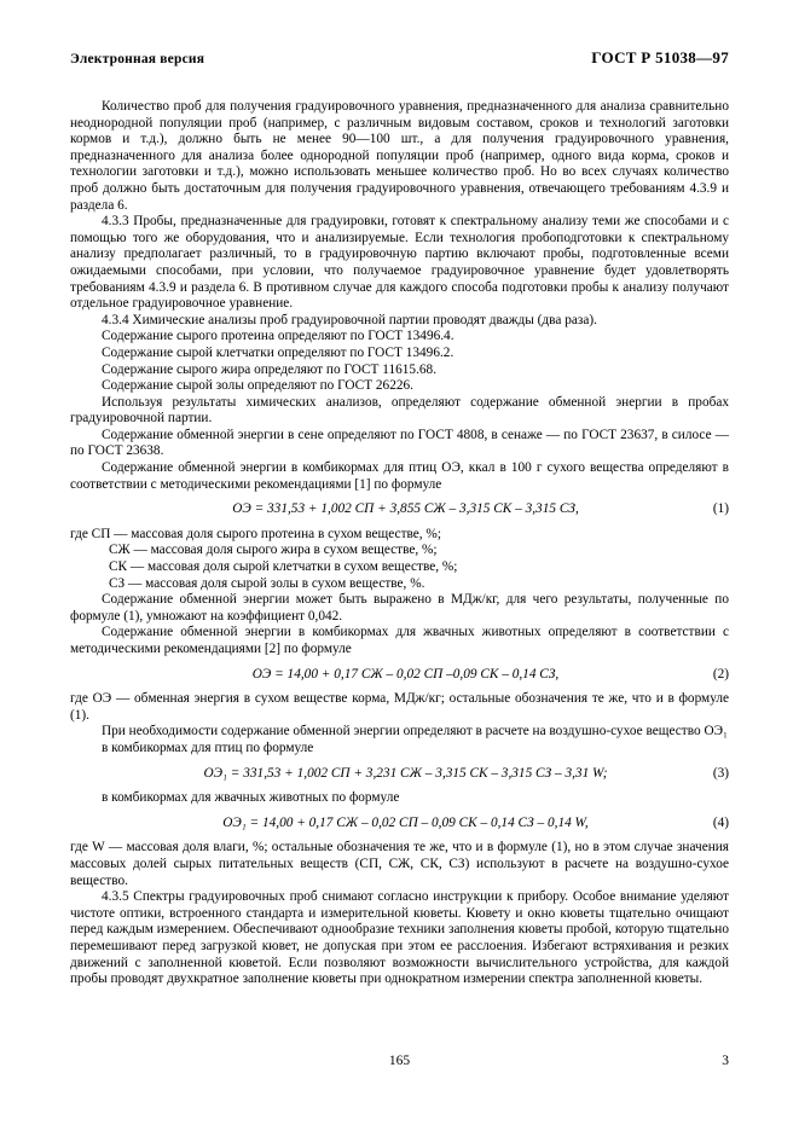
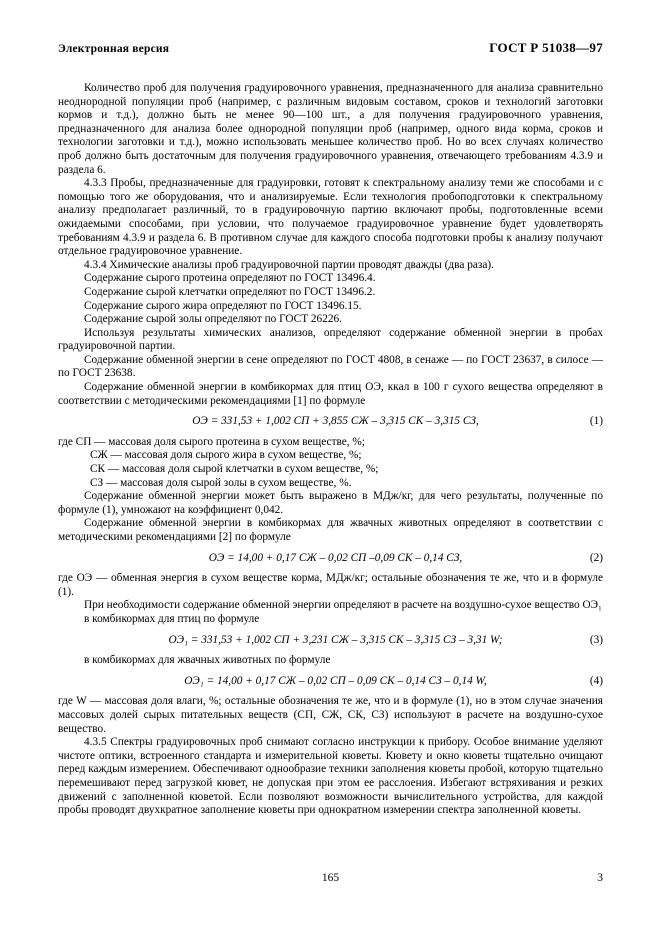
  Электронная версия
  ГОСТ Р 51038—97
  Количество проб для получения градуировочного уравнения, предназначенного для анализа сравнительно неоднородной популяции проб (например, с различным видовым составом, сроков и технологий заготовки кормов и т.д.), должно быть не менее 90—100 шт., а для получения градуировочного уравнения, предназначенного для анализа более однородной популяции проб (например, одного вида корма, сроков и технологии заготовки и т.д.), можно использовать меньшее количество проб. Но во всех случаях количество проб должно быть достаточным для получения градуировочного уравнения, отвечающего требованиям 4.3.9 и раздела 6.
  4.3.3 Пробы, предназначенные для градуировки, готовят к спектральному анализу теми же способами и с помощью того же оборудования, что и анализируемые. Если технология пробоподготовки к спектральному анализу предполагает различный, то в градуировочную партию включают пробы, подготовленные всеми ожидаемыми способами, при условии, что получаемое градуировочное уравнение будет удовлетворять требованиям 4.3.9 и раздела 6. В противном случае для каждого способа подготовки пробы к анализу получают отдельное градуировочное уравнение.
  4.3.4 Химические анализы проб градуировочной партии проводят дважды (два раза).
  Содержание сырого протеина определяют по ГОСТ 13496.4.
  Содержание сырой клетчатки определяют по ГОСТ 13496.2.
- Содержание сырого жира определяют по ГОСТ 11615.68.
+ Содержание сырого жира определяют по ГОСТ 13496.15.
  Содержание сырой золы определяют по ГОСТ 26226.
  Используя результаты химических анализов, определяют содержание обменной энергии в пробах градуировочной партии.
  Содержание обменной энергии в сене определяют по ГОСТ 4808, в сенаже — по ГОСТ 23637, в силосе — по ГОСТ 23638.
  Содержание обменной энергии в комбикормах для птиц ОЭ, ккал в 100 г сухого вещества определяют в соответствии с методическими рекомендациями [1] по формуле
  ОЭ = 331,53 + 1,002 СП + 3,855 СЖ – 3,315 СК – 3,315 СЗ,
  (1)
  где СП — массовая доля сырого протеина в сухом веществе, %;
  СЖ — массовая доля сырого жира в сухом веществе, %;
  СК — массовая доля сырой клетчатки в сухом веществе, %;
  СЗ — массовая доля сырой золы в сухом веществе, %.
  Содержание обменной энергии может быть выражено в МДж/кг, для чего результаты, полученные по формуле (1), умножают на коэффициент 0,042.
  Содержание обменной энергии в комбикормах для жвачных животных определяют в соответствии с методическими рекомендациями [2] по формуле
  ОЭ = 14,00 + 0,17 СЖ – 0,02 СП –0,09 СК – 0,14 СЗ,
  (2)
  где ОЭ — обменная энергия в сухом веществе корма, МДж/кг; остальные обозначения те же, что и в формуле (1).
  При необходимости содержание обменной энергии определяют в расчете на воздушно-сухое вещество ОЭ₁
  в комбикормах для птиц по формуле
  ОЭ₁ = 331,53 + 1,002 СП + 3,231 СЖ – 3,315 СК – 3,315 СЗ – 3,31 W;
  (3)
  в комбикормах для жвачных животных по формуле
  ОЭ₁ = 14,00 + 0,17 СЖ – 0,02 СП – 0,09 СК – 0,14 СЗ – 0,14 W,
  (4)
  где W — массовая доля влаги, %; остальные обозначения те же, что и в формуле (1), но в этом случае значения массовых долей сырых питательных веществ (СП, СЖ, СК, СЗ) используют в расчете на воздушно-сухое вещество.
  4.3.5 Спектры градуировочных проб снимают согласно инструкции к прибору. Особое внимание уделяют чистоте оптики, встроенного стандарта и измерительной кюветы. Кювету и окно кюветы тщательно очищают перед каждым измерением. Обеспечивают однообразие техники заполнения кюветы пробой, которую тщательно перемешивают перед загрузкой кювет, не допуская при этом ее расслоения. Избегают встряхивания и резких движений с заполненной кюветой. Если позволяют возможности вычислительного устройства, для каждой пробы проводят двухкратное заполнение кюветы при однократном измерении спектра заполненной кюветы.
  165
  3
